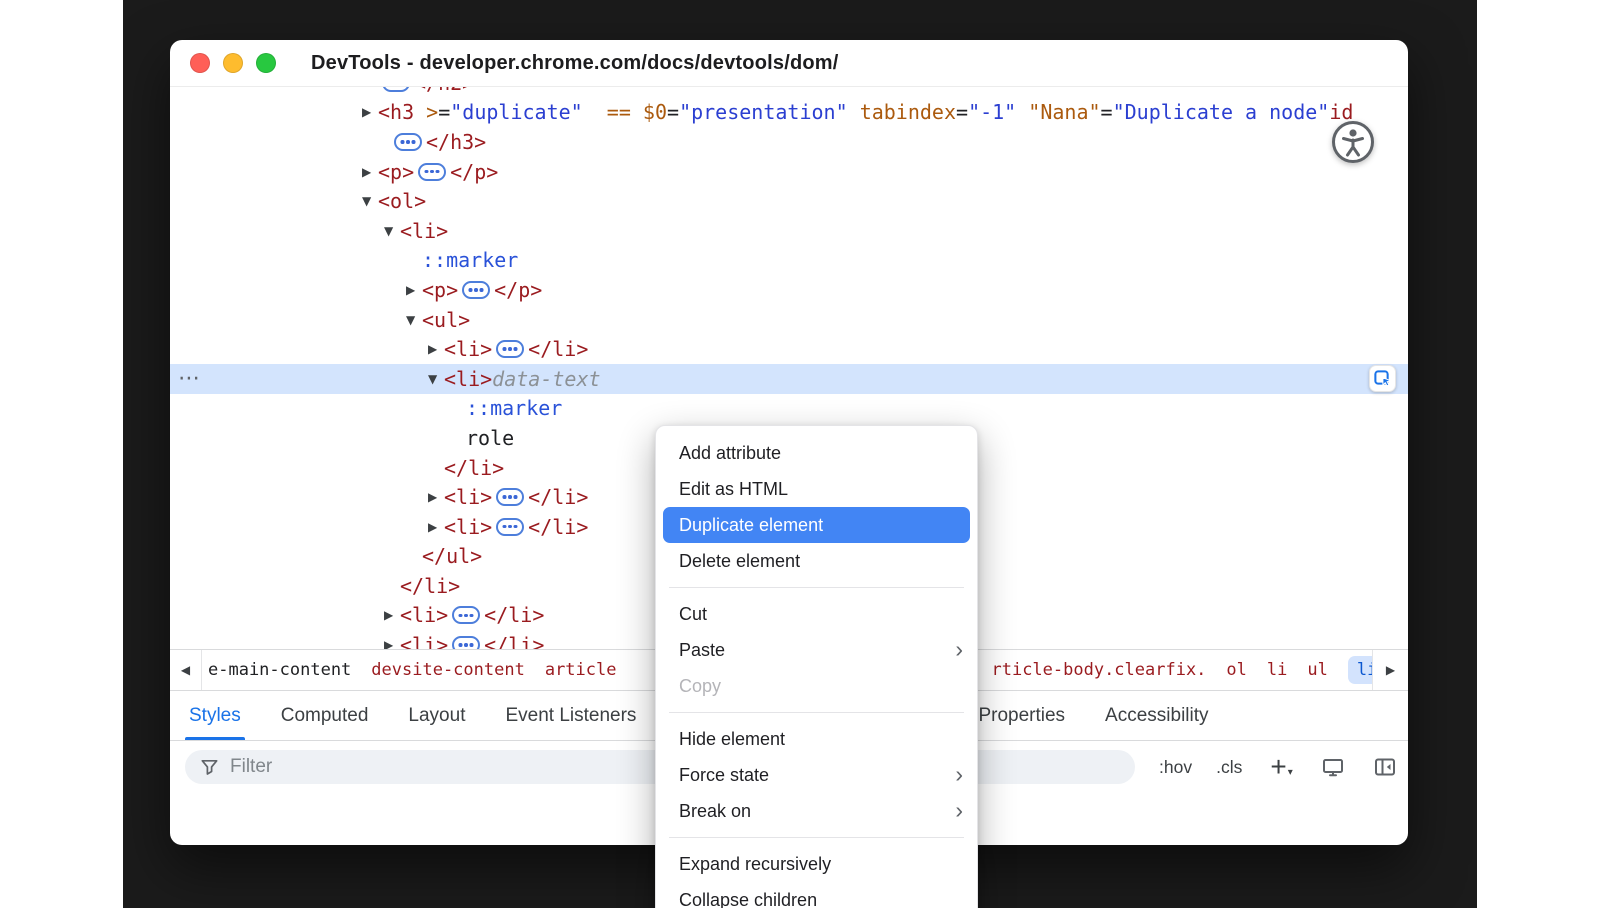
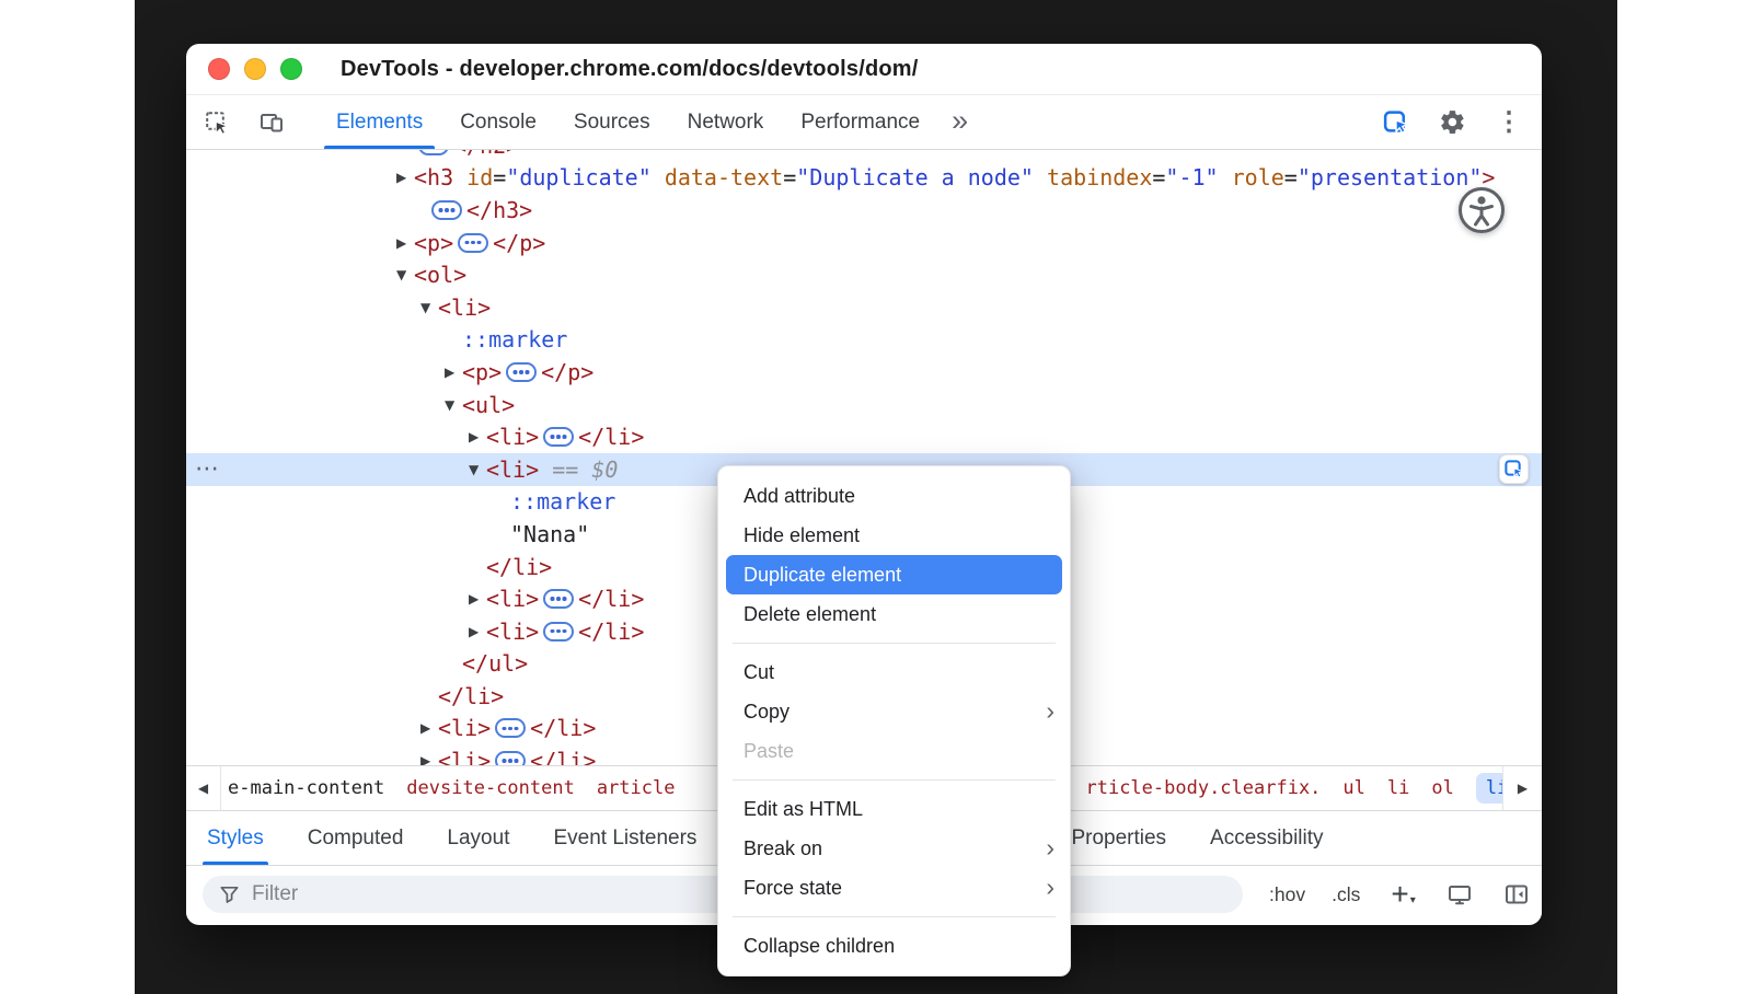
  DevTools - developer.chrome.com/docs/devtools/dom/
+ Elements
+ Console
+ Sources
+ Network
+ Performance
+ »
+ ⋮
  ▶
  <h3
- >
+ id
  =
  "duplicate"
- == $0
+ data-text
  =
- "presentation"
+ "Duplicate a node"
  tabindex
  =
  "-1"
- "Nana"
+ role
  =
- "Duplicate a node"
+ "presentation"
- id
+ >
  </h3>
  ▶
  <p>
  </p>
  ▼
  <ol>
  ▼
  <li>
  ::marker
  ▶
  <p>
  </p>
  ▼
  <ul>
  ▶
  <li>
  </li>
  ▼
  <li>
- data-text
+ == $0
  ⋯
  ::marker
- role
+ "Nana"
  </li>
  ▶
  <li>
  </li>
  ▶
  <li>
  </li>
  </ul>
  </li>
  ▶
  <li>
  </li>
  ▶
  <li>
  </li>
  ◀
  e-main-content
  devsite-content
  article
  rticle-body.clearfix.
- ol
+ ul
  li
- ul
+ ol
  ▶
  Styles
  Computed
  Layout
  Event Listeners
  Properties
  Accessibility
  Filter
  :hov
  .cls
  +
  ▾
  Add attribute
- Edit as HTML
+ Hide element
  Duplicate element
  Delete element
  Cut
- Paste
+ Copy
  ›
- Copy
+ Paste
- Hide element
+ Edit as HTML
- Force state
+ Break on
  ›
- Break on
+ Force state
  ›
- Expand recursively
  Collapse children
